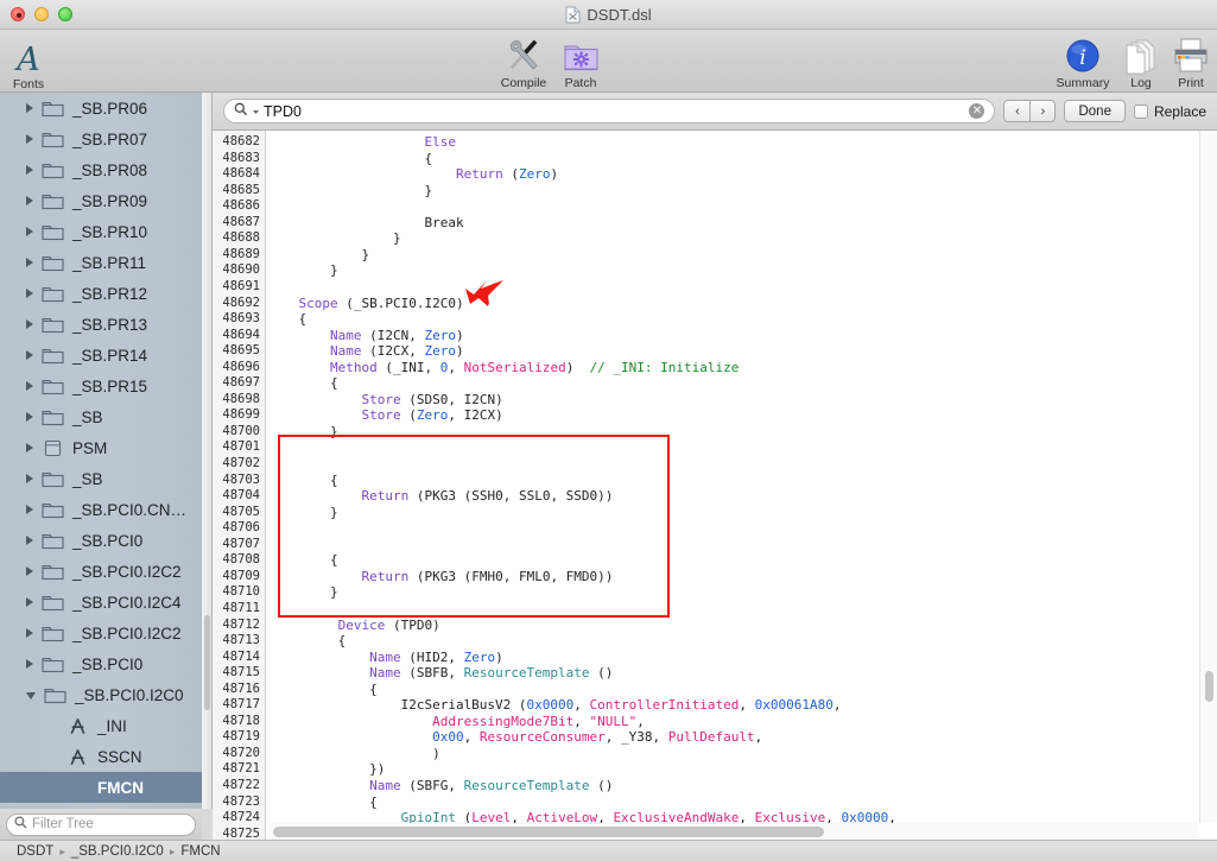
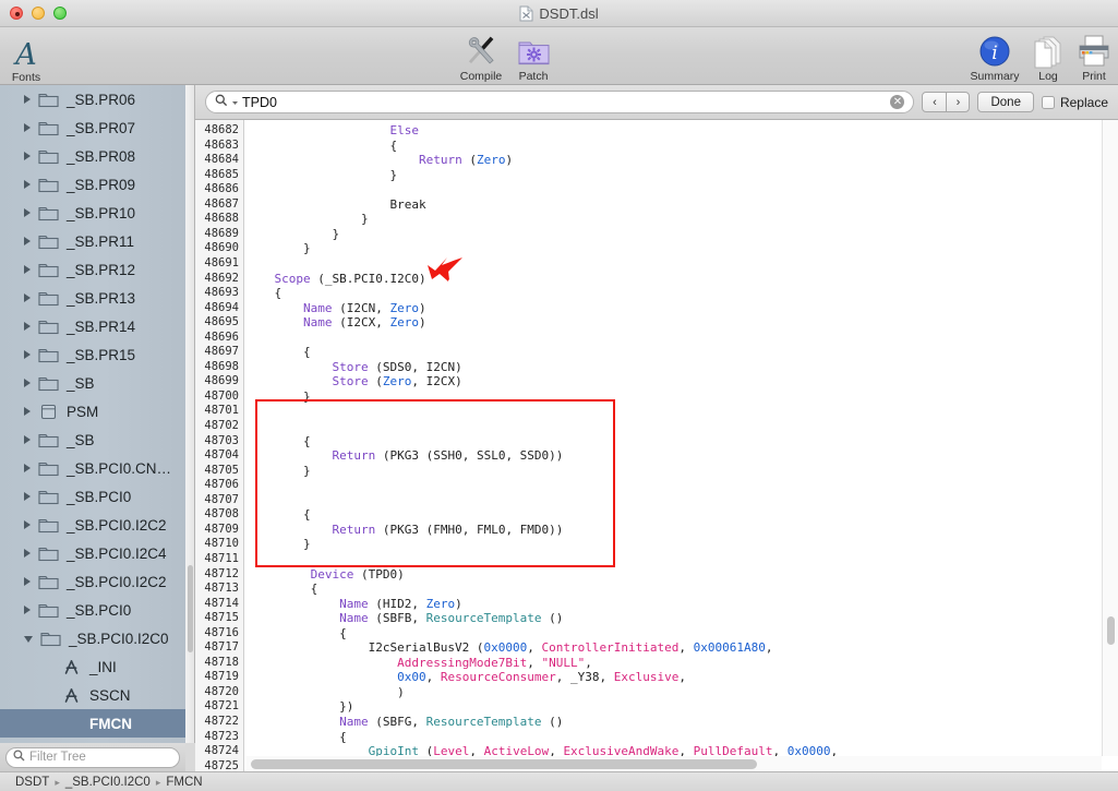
  DSDT.dsl
  A
  Fonts
  Compile
  Patch
  i
  Summary
  Log
  Print
  _SB.PR06
  _SB.PR07
  _SB.PR08
  _SB.PR09
  _SB.PR10
  _SB.PR11
  _SB.PR12
  _SB.PR13
  _SB.PR14
  _SB.PR15
  _SB
  PSM
  _SB
  _SB.PCI0.CN…
  _SB.PCI0
  _SB.PCI0.I2C2
  _SB.PCI0.I2C4
  _SB.PCI0.I2C2
  _SB.PCI0
  _SB.PCI0.I2C0
  _INI
  SSCN
  FMCN
  Filter Tree
  TPD0
  ✕
  ‹
  ›
  Done
  Replace
  48682
  48683
  48684
  48685
  48686
  48687
  48688
  48689
  48690
  48691
  48692
  48693
  48694
  48695
  48696
  48697
  48698
  48699
  48700
  48701
  48702
  48703
  48704
  48705
  48706
  48707
  48708
  48709
  48710
  48711
  48712
  48713
  48714
  48715
  48716
  48717
  48718
  48719
  48720
  48721
  48722
  48723
  48724
  48725
  Else
  {
  Return (Zero)
  }
  Break
  }
  }
  }
  Scope (_SB.PCI0.I2C0)
  {
  Name (I2CN, Zero)
  Name (I2CX, Zero)
- Method (_INI, 0, NotSerialized) // _INI: Initialize
  {
  Store (SDS0, I2CN)
  Store (Zero, I2CX)
  }
  {
  Return (PKG3 (SSH0, SSL0, SSD0))
  }
  {
  Return (PKG3 (FMH0, FML0, FMD0))
  }
  Device (TPD0)
  {
  Name (HID2, Zero)
  Name (SBFB, ResourceTemplate ()
  {
  I2cSerialBusV2 (0x0000, ControllerInitiated, 0x00061A80,
  AddressingMode7Bit, "NULL",
- 0x00, ResourceConsumer, _Y38, PullDefault,
+ 0x00, ResourceConsumer, _Y38, Exclusive,
  )
  })
  Name (SBFG, ResourceTemplate ()
  {
- GpioInt (Level, ActiveLow, ExclusiveAndWake, Exclusive, 0x0000,
+ GpioInt (Level, ActiveLow, ExclusiveAndWake, PullDefault, 0x0000,
  DSDT ▸ _SB.PCI0.I2C0 ▸ FMCN
